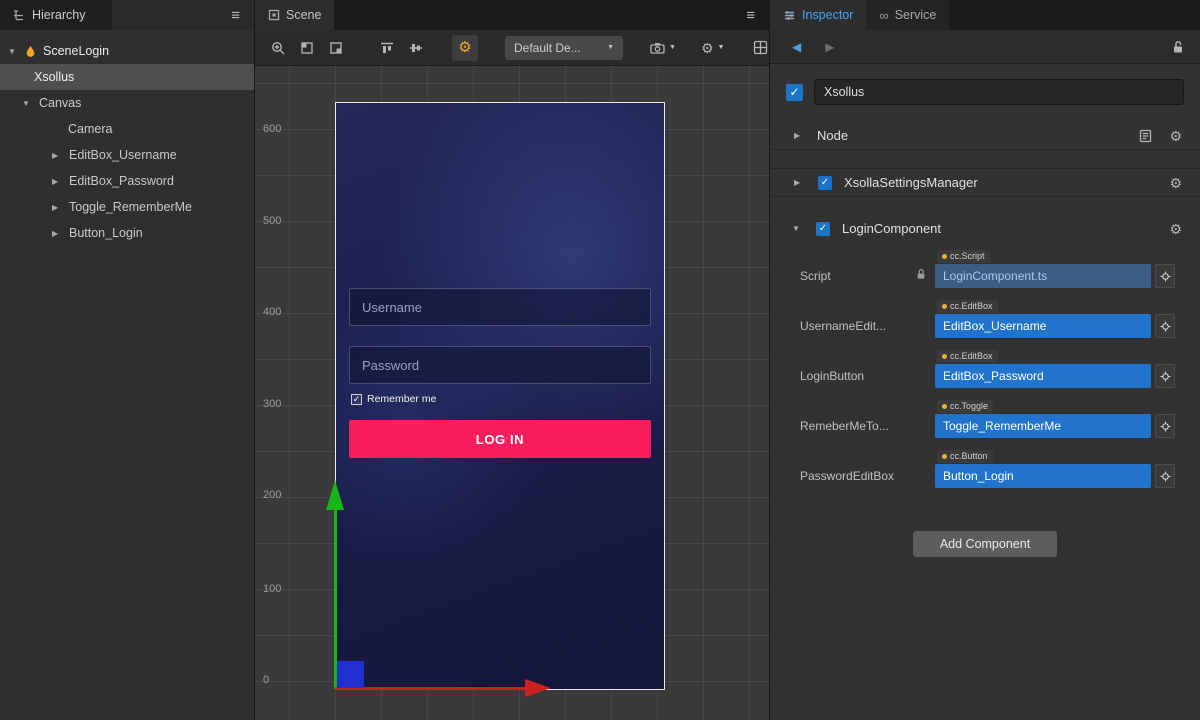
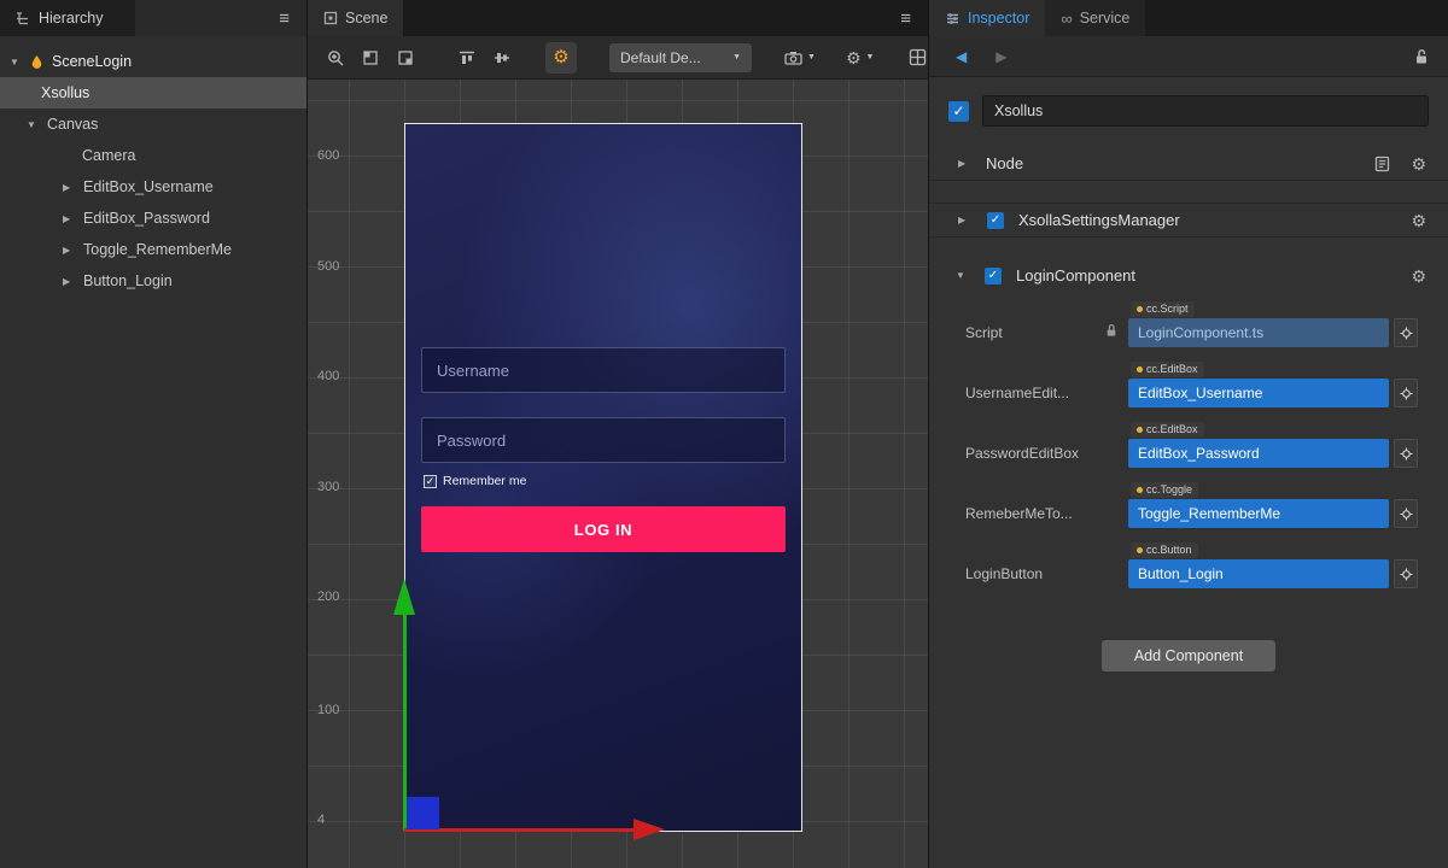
  Hierarchy
  ≡
  ▼
  SceneLogin
  Xsollus
  ▼
  Canvas
  Camera
  ▶
  EditBox_Username
  ▶
  EditBox_Password
  ▶
  Toggle_RememberMe
  ▶
  Button_Login
  Scene
  ≡
  ⚙
  Default De...
  ⚙
  600
  500
  400
  300
  200
  100
- 0
+ 4
  Username
  Password
  ✓
  Remember me
  LOG IN
  Inspector
  ∞
  Service
  ◀
  ▶
  ✓
  Xsollus
  ▶
  Node
  ⚙
  ▶
  ✓
  XsollaSettingsManager
  ⚙
  ▼
  ✓
  LoginComponent
  ⚙
  Script
  cc.Script
  LoginComponent.ts
  UsernameEdit...
  cc.EditBox
  EditBox_Username
- LoginButton
+ PasswordEditBox
  cc.EditBox
  EditBox_Password
  RemeberMeTo...
  cc.Toggle
  Toggle_RememberMe
- PasswordEditBox
+ LoginButton
  cc.Button
  Button_Login
  Add Component
